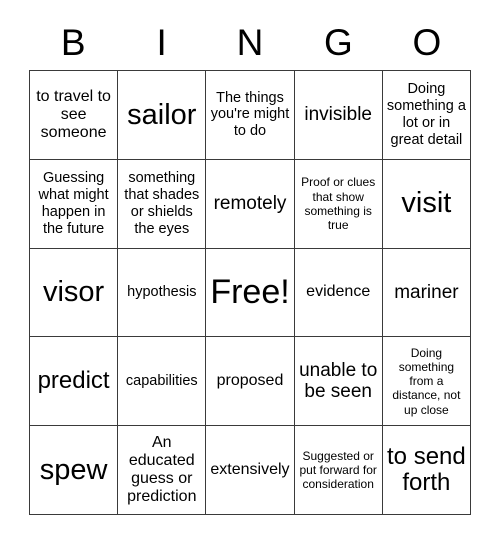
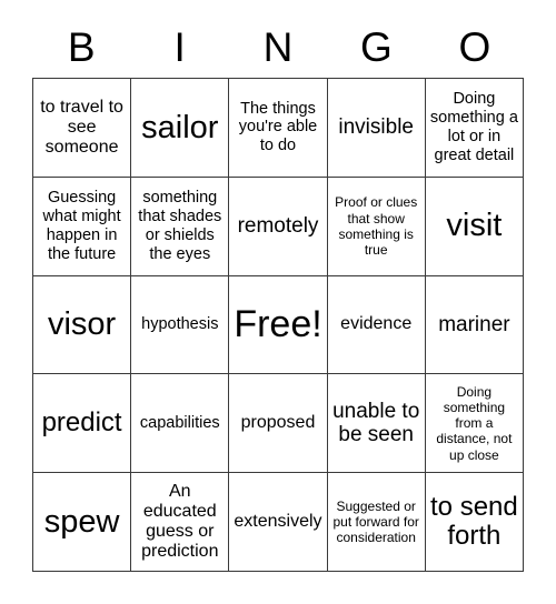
  B
  I
  N
  G
  O
  to travel to see someone
  sailor
- The things you're might to do
+ The things you're able to do
  invisible
  Doing something a lot or in great detail
  Guessing what might happen in the future
  something that shades or shields the eyes
  remotely
  Proof or clues that show something is true
  visit
  visor
  hypothesis
  Free!
  evidence
  mariner
  predict
  capabilities
  proposed
  unable to be seen
  Doing something from a distance, not up close
  spew
  An educated guess or prediction
  extensively
  Suggested or put forward for consideration
  to send forth
